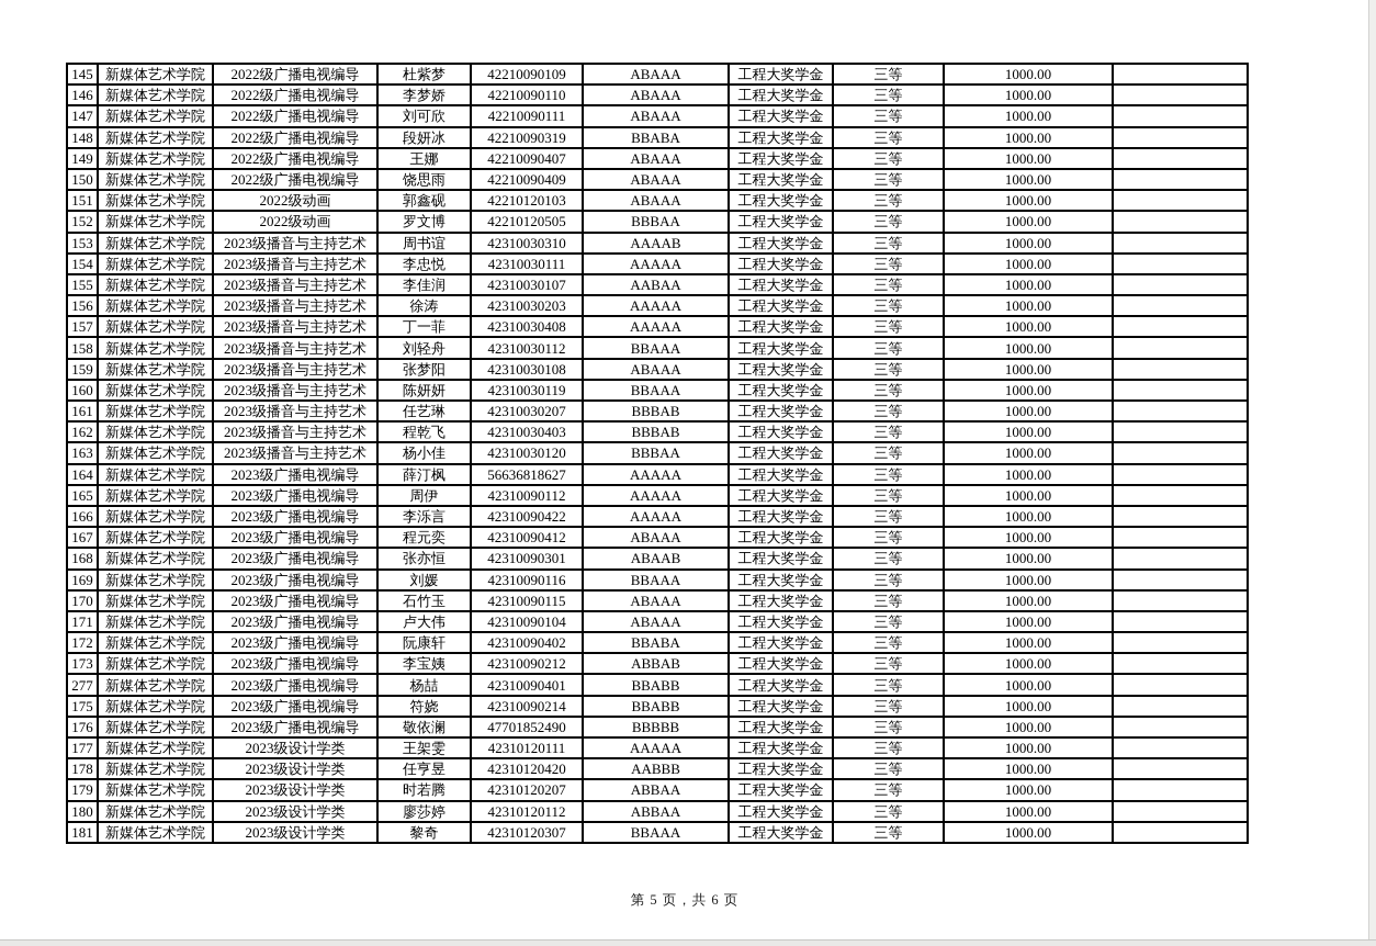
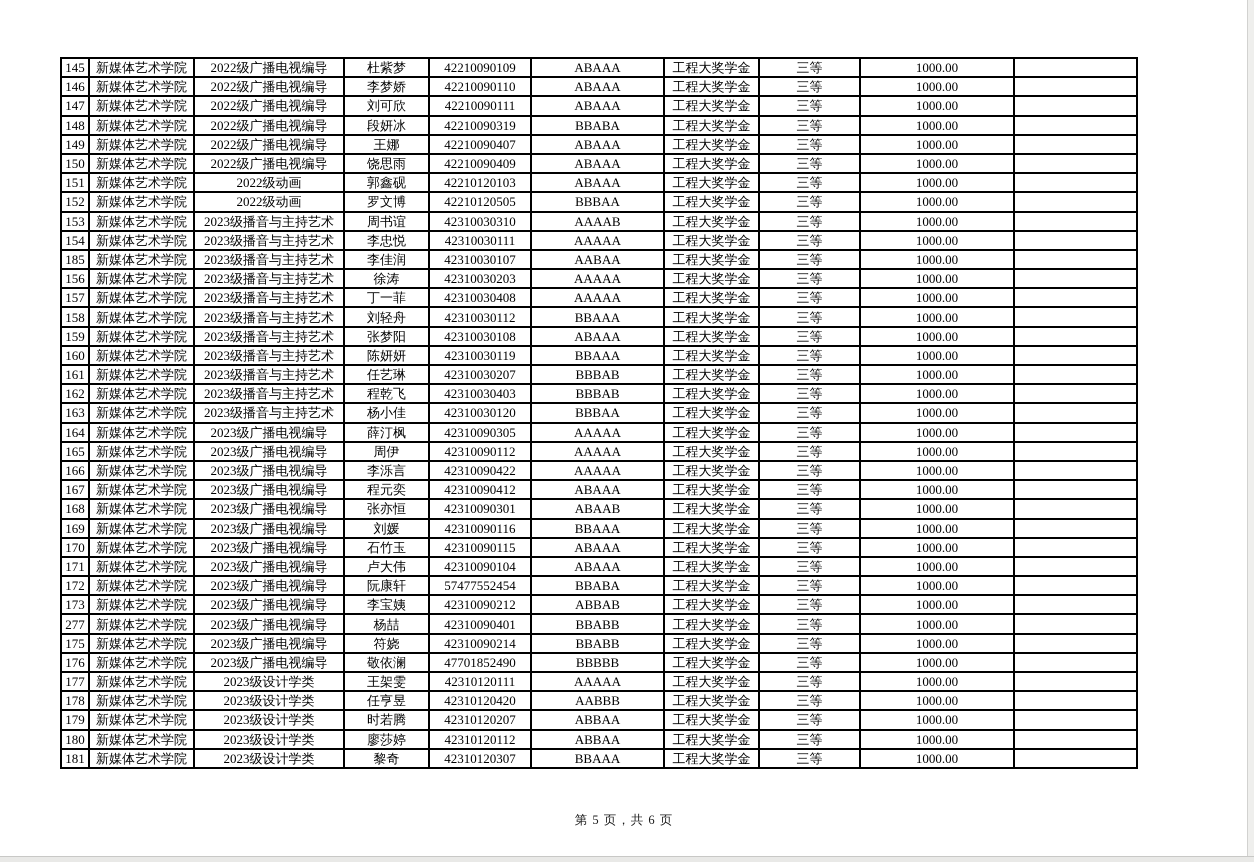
  145	新媒体艺术学院	2022级广播电视编导	杜紫梦	42210090109	ABAAA	工程大奖学金	三等	1000.00
  146	新媒体艺术学院	2022级广播电视编导	李梦娇	42210090110	ABAAA	工程大奖学金	三等	1000.00
  147	新媒体艺术学院	2022级广播电视编导	刘可欣	42210090111	ABAAA	工程大奖学金	三等	1000.00
  148	新媒体艺术学院	2022级广播电视编导	段妍冰	42210090319	BBABA	工程大奖学金	三等	1000.00
  149	新媒体艺术学院	2022级广播电视编导	王娜	42210090407	ABAAA	工程大奖学金	三等	1000.00
  150	新媒体艺术学院	2022级广播电视编导	饶思雨	42210090409	ABAAA	工程大奖学金	三等	1000.00
  151	新媒体艺术学院	2022级动画	郭鑫砚	42210120103	ABAAA	工程大奖学金	三等	1000.00
  152	新媒体艺术学院	2022级动画	罗文博	42210120505	BBBAA	工程大奖学金	三等	1000.00
  153	新媒体艺术学院	2023级播音与主持艺术	周书谊	42310030310	AAAAB	工程大奖学金	三等	1000.00
  154	新媒体艺术学院	2023级播音与主持艺术	李忠悦	42310030111	AAAAA	工程大奖学金	三等	1000.00
- 155	新媒体艺术学院	2023级播音与主持艺术	李佳润	42310030107	AABAA	工程大奖学金	三等	1000.00
+ 185	新媒体艺术学院	2023级播音与主持艺术	李佳润	42310030107	AABAA	工程大奖学金	三等	1000.00
  156	新媒体艺术学院	2023级播音与主持艺术	徐涛	42310030203	AAAAA	工程大奖学金	三等	1000.00
  157	新媒体艺术学院	2023级播音与主持艺术	丁一菲	42310030408	AAAAA	工程大奖学金	三等	1000.00
  158	新媒体艺术学院	2023级播音与主持艺术	刘轻舟	42310030112	BBAAA	工程大奖学金	三等	1000.00
  159	新媒体艺术学院	2023级播音与主持艺术	张梦阳	42310030108	ABAAA	工程大奖学金	三等	1000.00
  160	新媒体艺术学院	2023级播音与主持艺术	陈妍妍	42310030119	BBAAA	工程大奖学金	三等	1000.00
  161	新媒体艺术学院	2023级播音与主持艺术	任艺琳	42310030207	BBBAB	工程大奖学金	三等	1000.00
  162	新媒体艺术学院	2023级播音与主持艺术	程乾飞	42310030403	BBBAB	工程大奖学金	三等	1000.00
  163	新媒体艺术学院	2023级播音与主持艺术	杨小佳	42310030120	BBBAA	工程大奖学金	三等	1000.00
- 164	新媒体艺术学院	2023级广播电视编导	薛汀枫	56636818627	AAAAA	工程大奖学金	三等	1000.00
+ 164	新媒体艺术学院	2023级广播电视编导	薛汀枫	42310090305	AAAAA	工程大奖学金	三等	1000.00
  165	新媒体艺术学院	2023级广播电视编导	周伊	42310090112	AAAAA	工程大奖学金	三等	1000.00
  166	新媒体艺术学院	2023级广播电视编导	李泺言	42310090422	AAAAA	工程大奖学金	三等	1000.00
  167	新媒体艺术学院	2023级广播电视编导	程元奕	42310090412	ABAAA	工程大奖学金	三等	1000.00
  168	新媒体艺术学院	2023级广播电视编导	张亦恒	42310090301	ABAAB	工程大奖学金	三等	1000.00
  169	新媒体艺术学院	2023级广播电视编导	刘媛	42310090116	BBAAA	工程大奖学金	三等	1000.00
  170	新媒体艺术学院	2023级广播电视编导	石竹玉	42310090115	ABAAA	工程大奖学金	三等	1000.00
  171	新媒体艺术学院	2023级广播电视编导	卢大伟	42310090104	ABAAA	工程大奖学金	三等	1000.00
- 172	新媒体艺术学院	2023级广播电视编导	阮康轩	42310090402	BBABA	工程大奖学金	三等	1000.00
+ 172	新媒体艺术学院	2023级广播电视编导	阮康轩	57477552454	BBABA	工程大奖学金	三等	1000.00
  173	新媒体艺术学院	2023级广播电视编导	李宝姨	42310090212	ABBAB	工程大奖学金	三等	1000.00
  277	新媒体艺术学院	2023级广播电视编导	杨喆	42310090401	BBABB	工程大奖学金	三等	1000.00
  175	新媒体艺术学院	2023级广播电视编导	符娆	42310090214	BBABB	工程大奖学金	三等	1000.00
  176	新媒体艺术学院	2023级广播电视编导	敬依澜	47701852490	BBBBB	工程大奖学金	三等	1000.00
  177	新媒体艺术学院	2023级设计学类	王架雯	42310120111	AAAAA	工程大奖学金	三等	1000.00
  178	新媒体艺术学院	2023级设计学类	任亨昱	42310120420	AABBB	工程大奖学金	三等	1000.00
  179	新媒体艺术学院	2023级设计学类	时若腾	42310120207	ABBAA	工程大奖学金	三等	1000.00
  180	新媒体艺术学院	2023级设计学类	廖莎婷	42310120112	ABBAA	工程大奖学金	三等	1000.00
  181	新媒体艺术学院	2023级设计学类	黎奇	42310120307	BBAAA	工程大奖学金	三等	1000.00
  第 5 页，共 6 页
